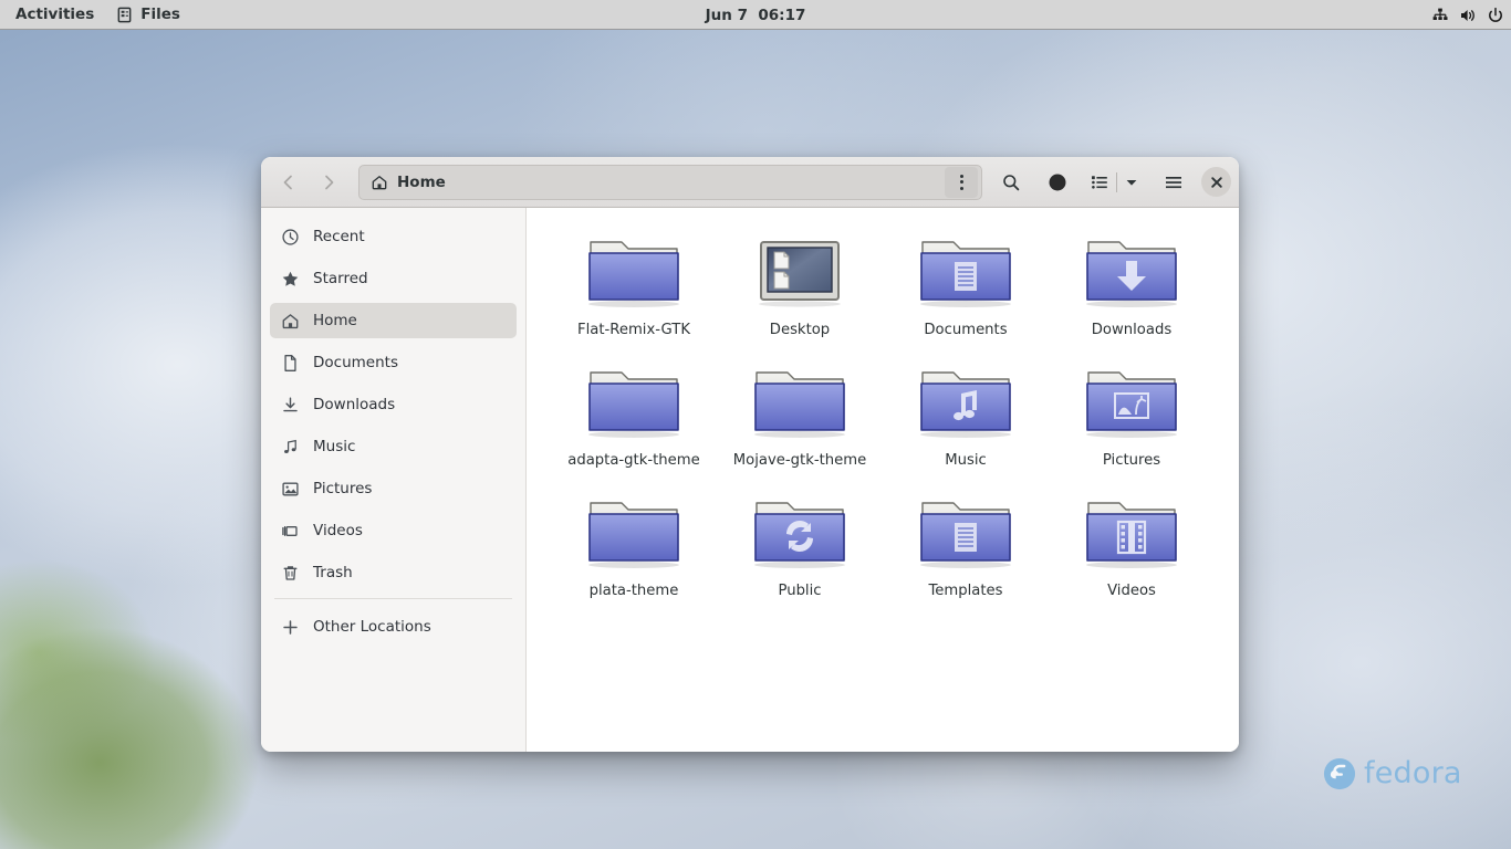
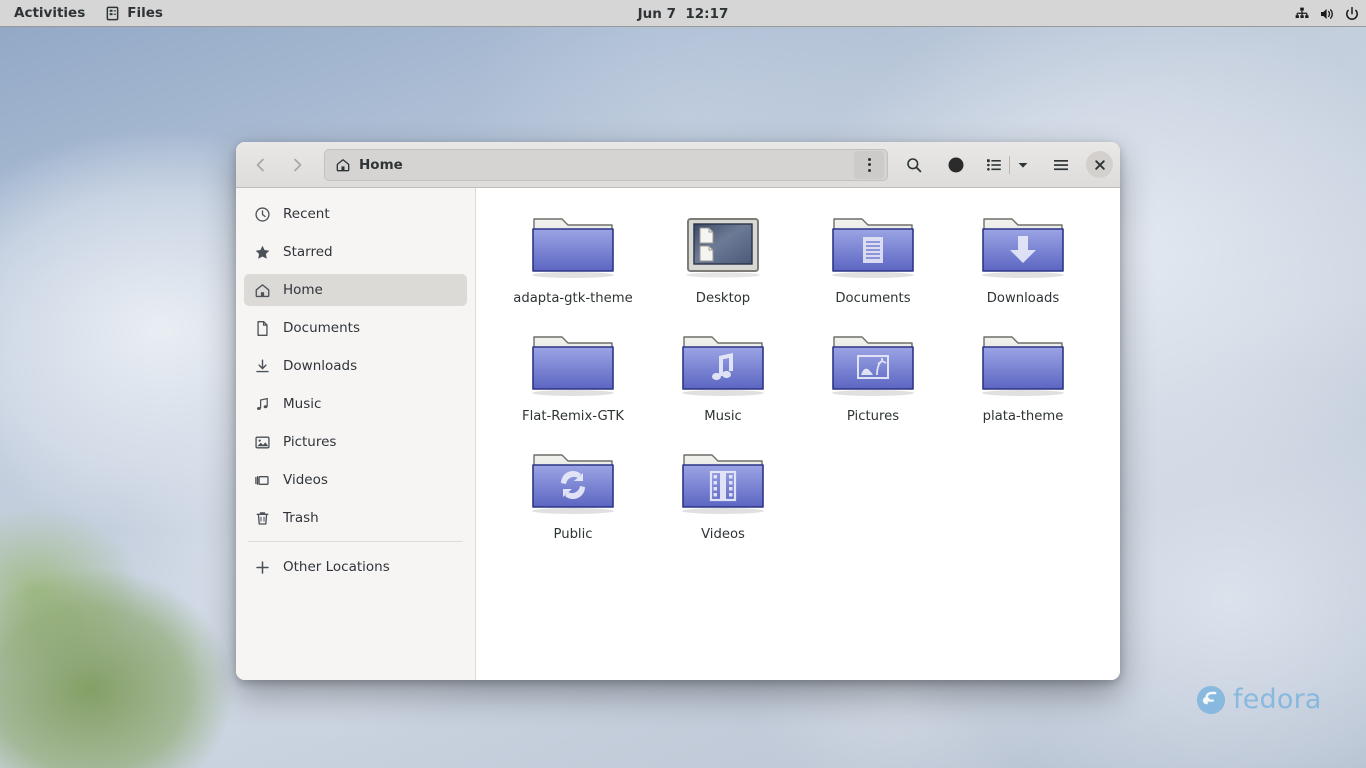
  fedora
  Activities
  Files
- Jun 7 06:17
+ Jun 7 12:17
  Home
  Recent
  Starred
  Home
  Documents
  Downloads
  Music
  Pictures
  Videos
  Trash
  Other Locations
- Flat-Remix-GTK
+ adapta-gtk-theme
  Desktop
  Documents
  Downloads
- adapta-gtk-theme
+ Flat-Remix-GTK
- Mojave-gtk-theme
  Music
  Pictures
  plata-theme
  Public
- Templates
  Videos
